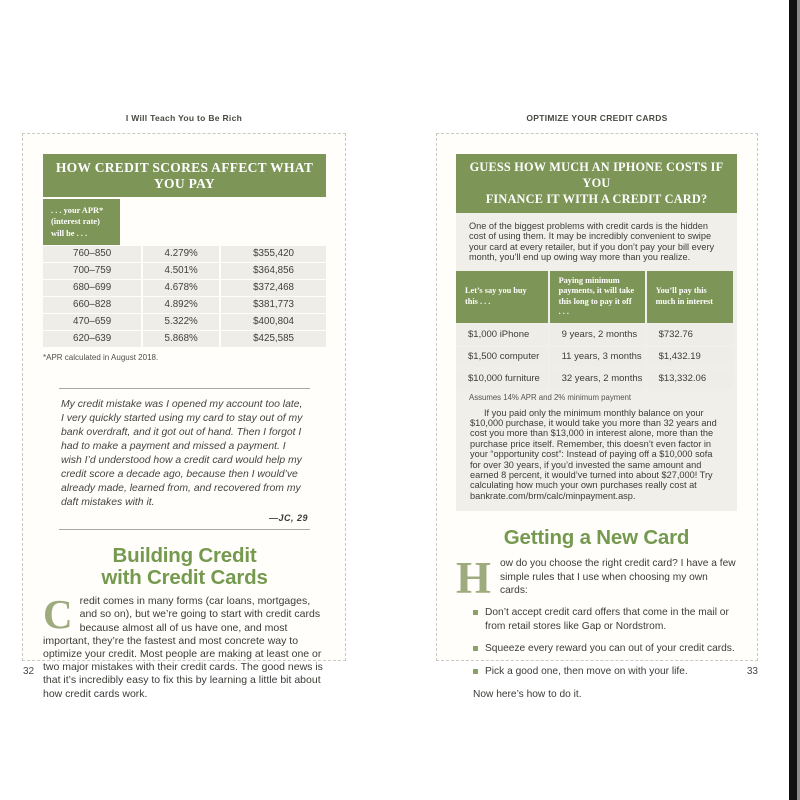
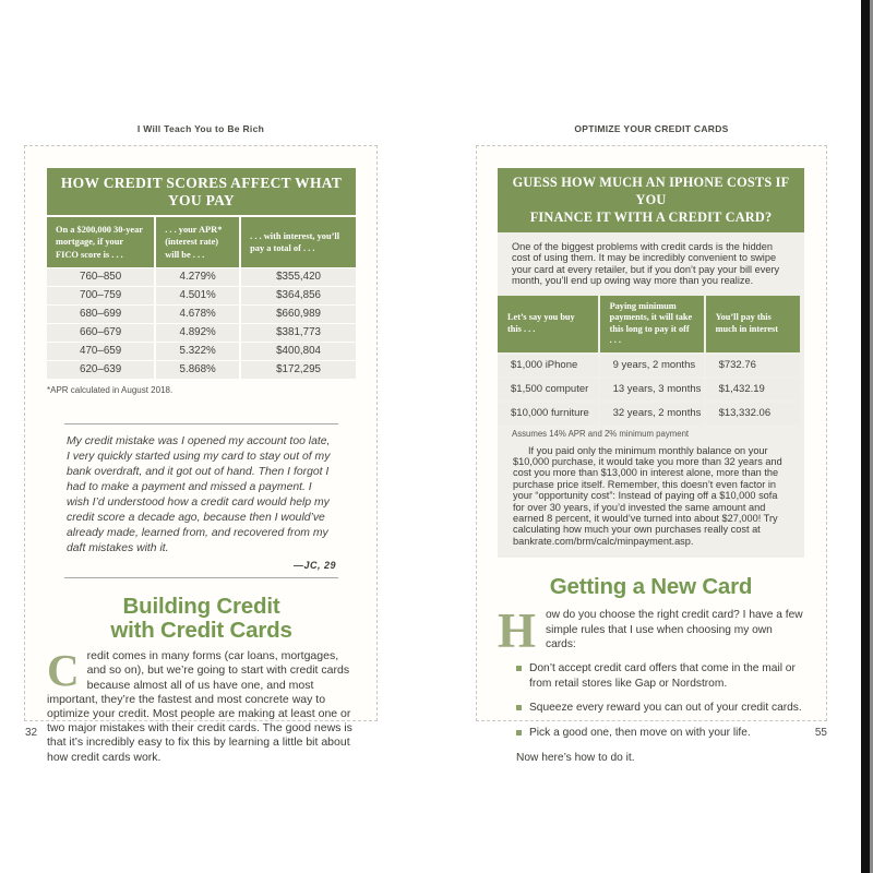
  I Will Teach You to Be Rich
  OPTIMIZE YOUR CREDIT CARDS
  HOW CREDIT SCORES AFFECT WHAT YOU PAY
+ On a $200,000 30-year mortgage, if your FICO score is . . .
  . . . your APR* (interest rate) will be . . .
+ . . . with interest, you’ll pay a total of . . .
  760–850
  4.279%
  $355,420
  700–759
  4.501%
  $364,856
  680–699
  4.678%
- $372,468
+ $660,989
- 660–828
+ 660–679
  4.892%
  $381,773
  470–659
  5.322%
  $400,804
  620–639
  5.868%
- $425,585
+ $172,295
  *APR calculated in August 2018.
  My credit mistake was I opened my account too late, I very quickly started using my card to stay out of my bank overdraft, and it got out of hand. Then I forgot I had to make a payment and missed a payment. I wish I’d understood how a credit card would help my credit score a decade ago, because then I would’ve already made, learned from, and recovered from my daft mistakes with it.
  —JC, 29
  Building Credit
  with Credit Cards
  C
  redit comes in many forms (car loans, mortgages, and so on), but we’re going to start with credit cards because almost all of us have one, and most important, they’re the fastest and most concrete way to optimize your credit. Most people are making at least one or two major mistakes with their credit cards. The good news is that it’s incredibly easy to fix this by learning a little bit about how credit cards work.
  GUESS HOW MUCH AN IPHONE COSTS IF YOU
  FINANCE IT WITH A CREDIT CARD?
  One of the biggest problems with credit cards is the hidden cost of using them. It may be incredibly convenient to swipe your card at every retailer, but if you don’t pay your bill every month, you’ll end up owing way more than you realize.
  Let’s say you buy this . . .
  Paying minimum payments, it will take this long to pay it off . . .
  You’ll pay this much in interest
  $1,000 iPhone
  9 years, 2 months
  $732.76
  $1,500 computer
- 11 years, 3 months
+ 13 years, 3 months
  $1,432.19
  $10,000 furniture
  32 years, 2 months
  $13,332.06
  Assumes 14% APR and 2% minimum payment
  If you paid only the minimum monthly balance on your $10,000 purchase, it would take you more than 32 years and cost you more than $13,000 in interest alone, more than the purchase price itself. Remember, this doesn’t even factor in your “opportunity cost”: Instead of paying off a $10,000 sofa for over 30 years, if you’d invested the same amount and earned 8 percent, it would’ve turned into about $27,000! Try calculating how much your own purchases really cost at bankrate.com/brm/calc/minpayment.asp.
  Getting a New Card
  H
  ow do you choose the right credit card? I have a few simple rules that I use when choosing my own cards:
  Don’t accept credit card offers that come in the mail or from retail stores like Gap or Nordstrom.
  Squeeze every reward you can out of your credit cards.
  Pick a good one, then move on with your life.
  Now here’s how to do it.
  32
- 33
+ 55
